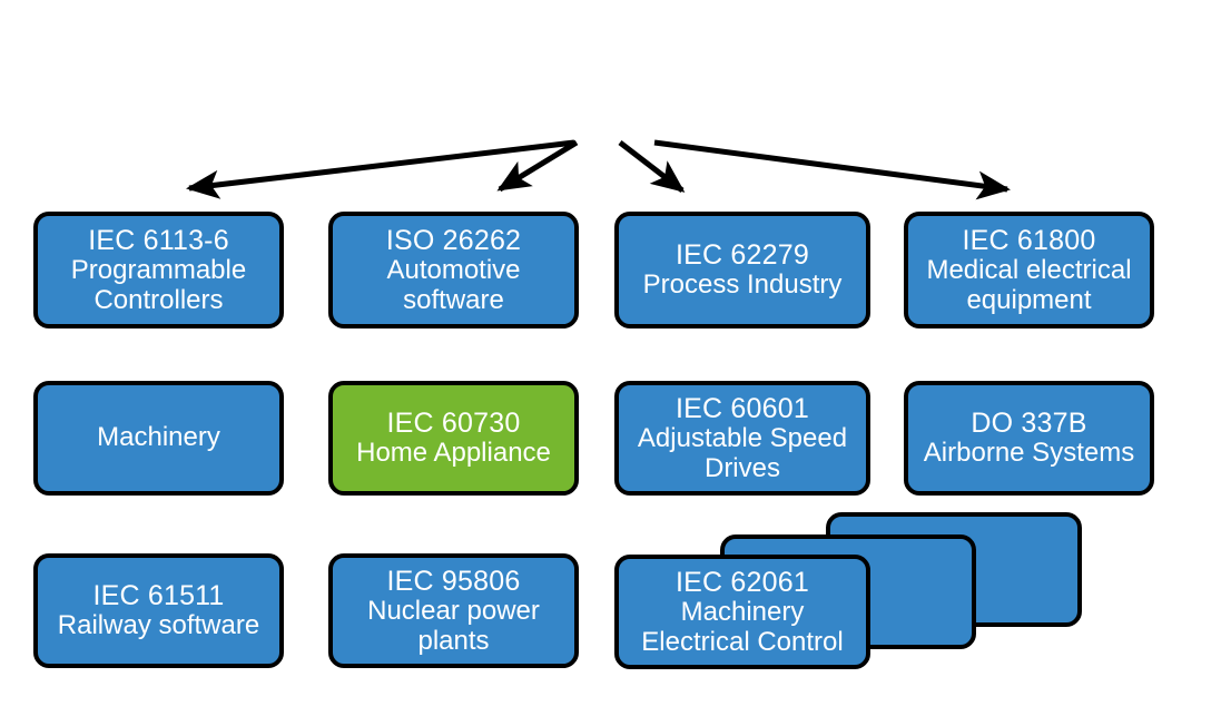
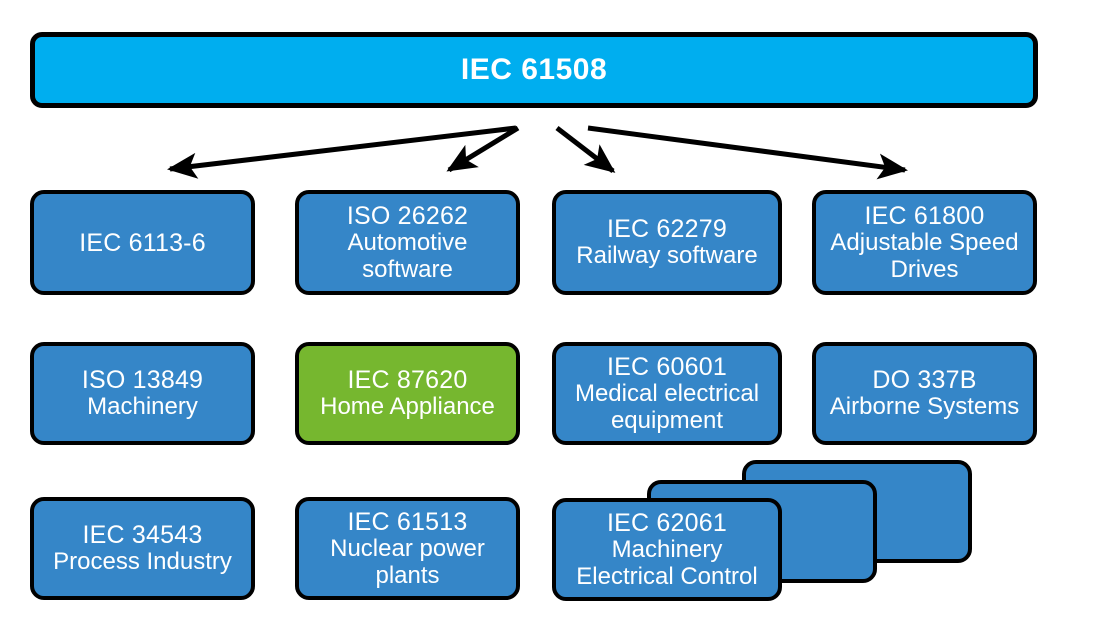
+ IEC 61508
  IEC 6113-6
- Programmable Controllers
  ISO 26262
  Automotive software
  IEC 62279
- Process Industry
+ Railway software
  IEC 61800
- Medical electrical equipment
+ Adjustable Speed Drives
+ ISO 13849
  Machinery
- IEC 60730
+ IEC 87620
  Home Appliance
  IEC 60601
- Adjustable Speed Drives
+ Medical electrical equipment
  DO 337B
  Airborne Systems
- IEC 61511
+ IEC 34543
- Railway software
+ Process Industry
- IEC 95806
+ IEC 61513
  Nuclear power plants
  IEC 62061
  Machinery Electrical Control
